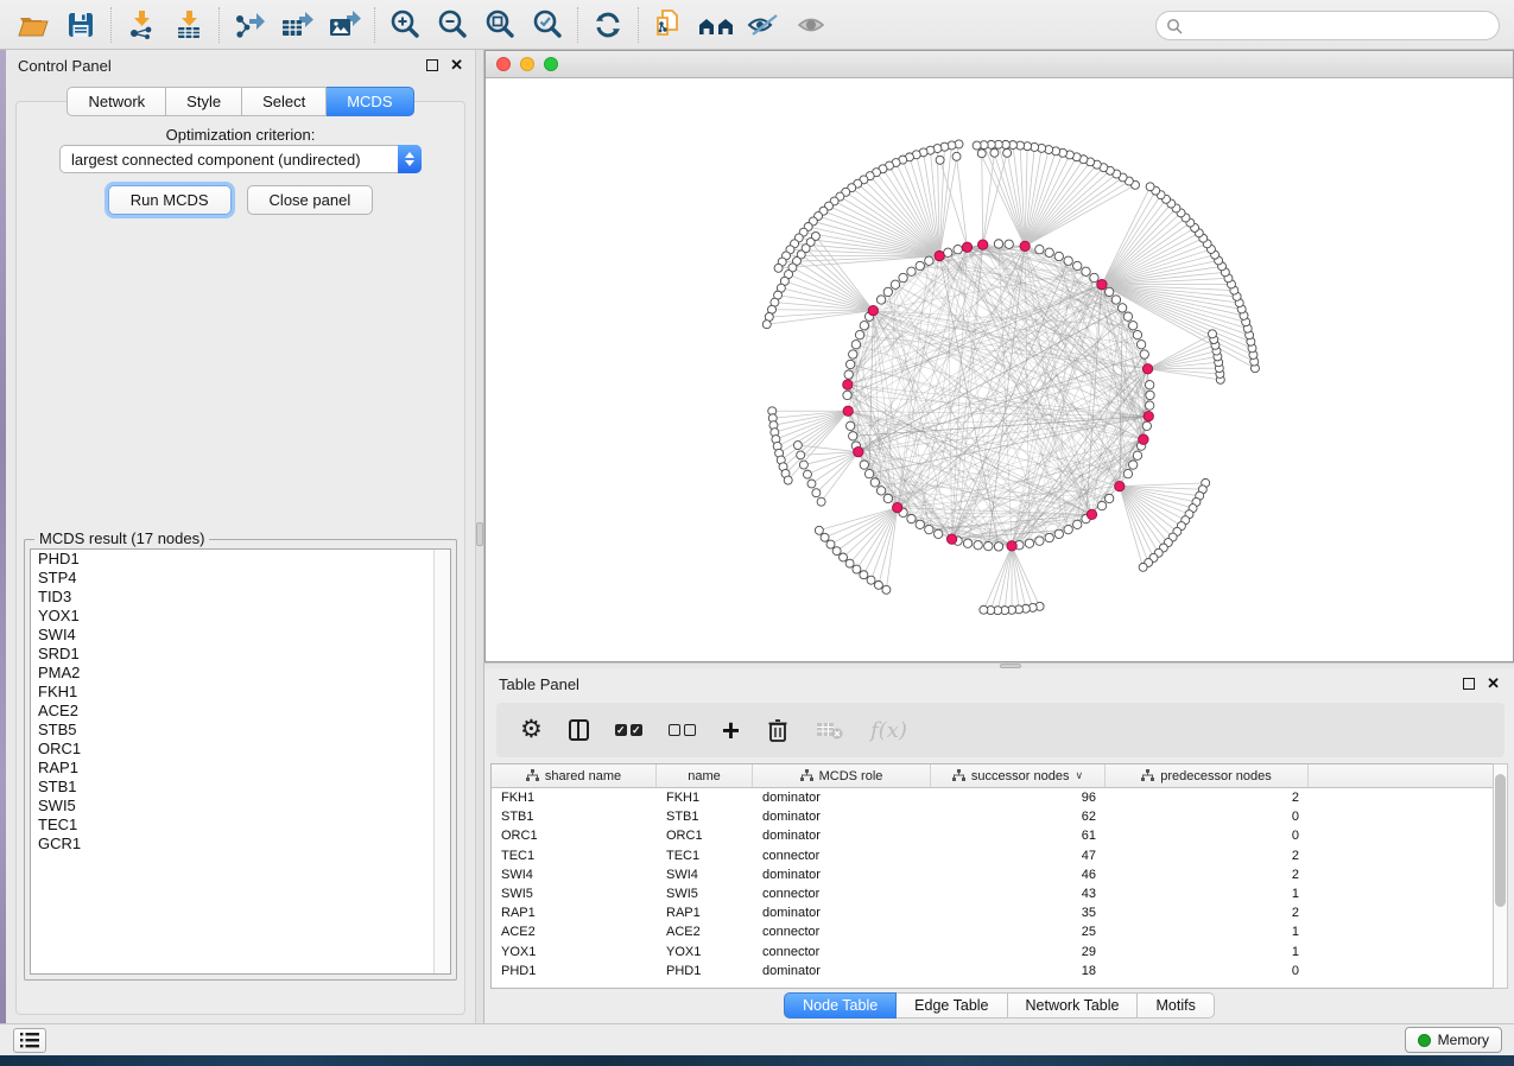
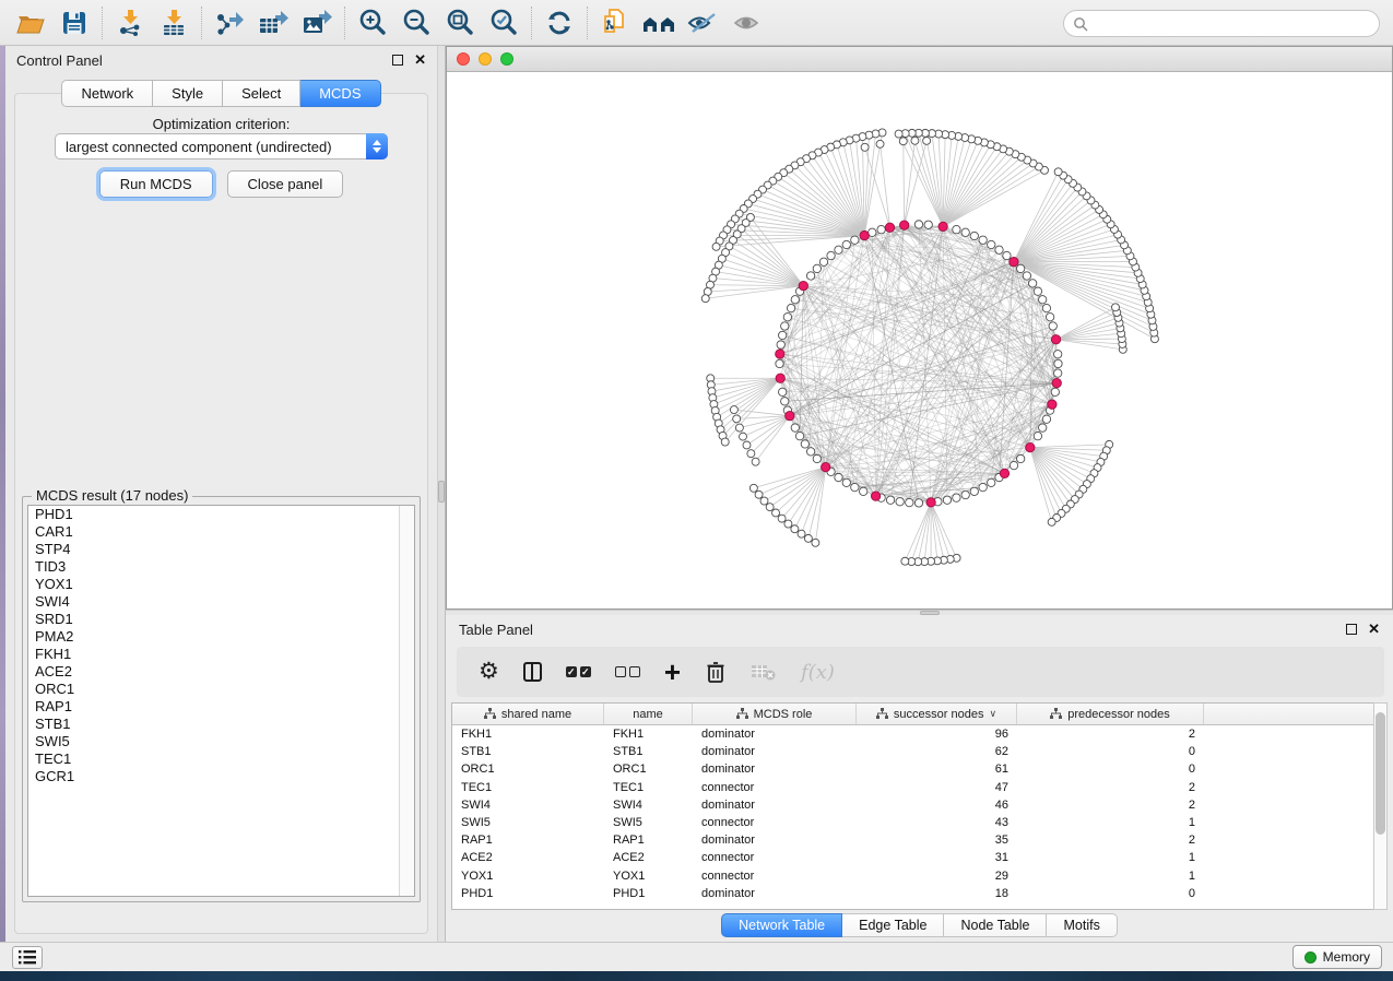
  Control Panel
  ✕
  Network
  Style
  Select
  MCDS
  Optimization criterion:
  largest connected component (undirected)
  Run MCDS
  Close panel
  MCDS result (17 nodes)
  PHD1
+ CAR1
  STP4
  TID3
  YOX1
  SWI4
  SRD1
  PMA2
  FKH1
  ACE2
- STB5
  ORC1
  RAP1
  STB1
  SWI5
  TEC1
  GCR1
  Table Panel
  ✕
  ⚙
  ✓
  ✓
  +
  f(x)
  shared name
  name
  MCDS role
  successor nodes
  ∨
  predecessor nodes
  FKH1
  FKH1
  dominator
  96
  2
  STB1
  STB1
  dominator
  62
  0
  ORC1
  ORC1
  dominator
  61
  0
  TEC1
  TEC1
  connector
  47
  2
  SWI4
  SWI4
  dominator
  46
  2
  SWI5
  SWI5
  connector
  43
  1
  RAP1
  RAP1
  dominator
  35
  2
  ACE2
  ACE2
  connector
- 25
+ 31
  1
  YOX1
  YOX1
  connector
  29
  1
  PHD1
  PHD1
  dominator
  18
  0
- Node Table
+ Network Table
  Edge Table
- Network Table
+ Node Table
  Motifs
  Memory
